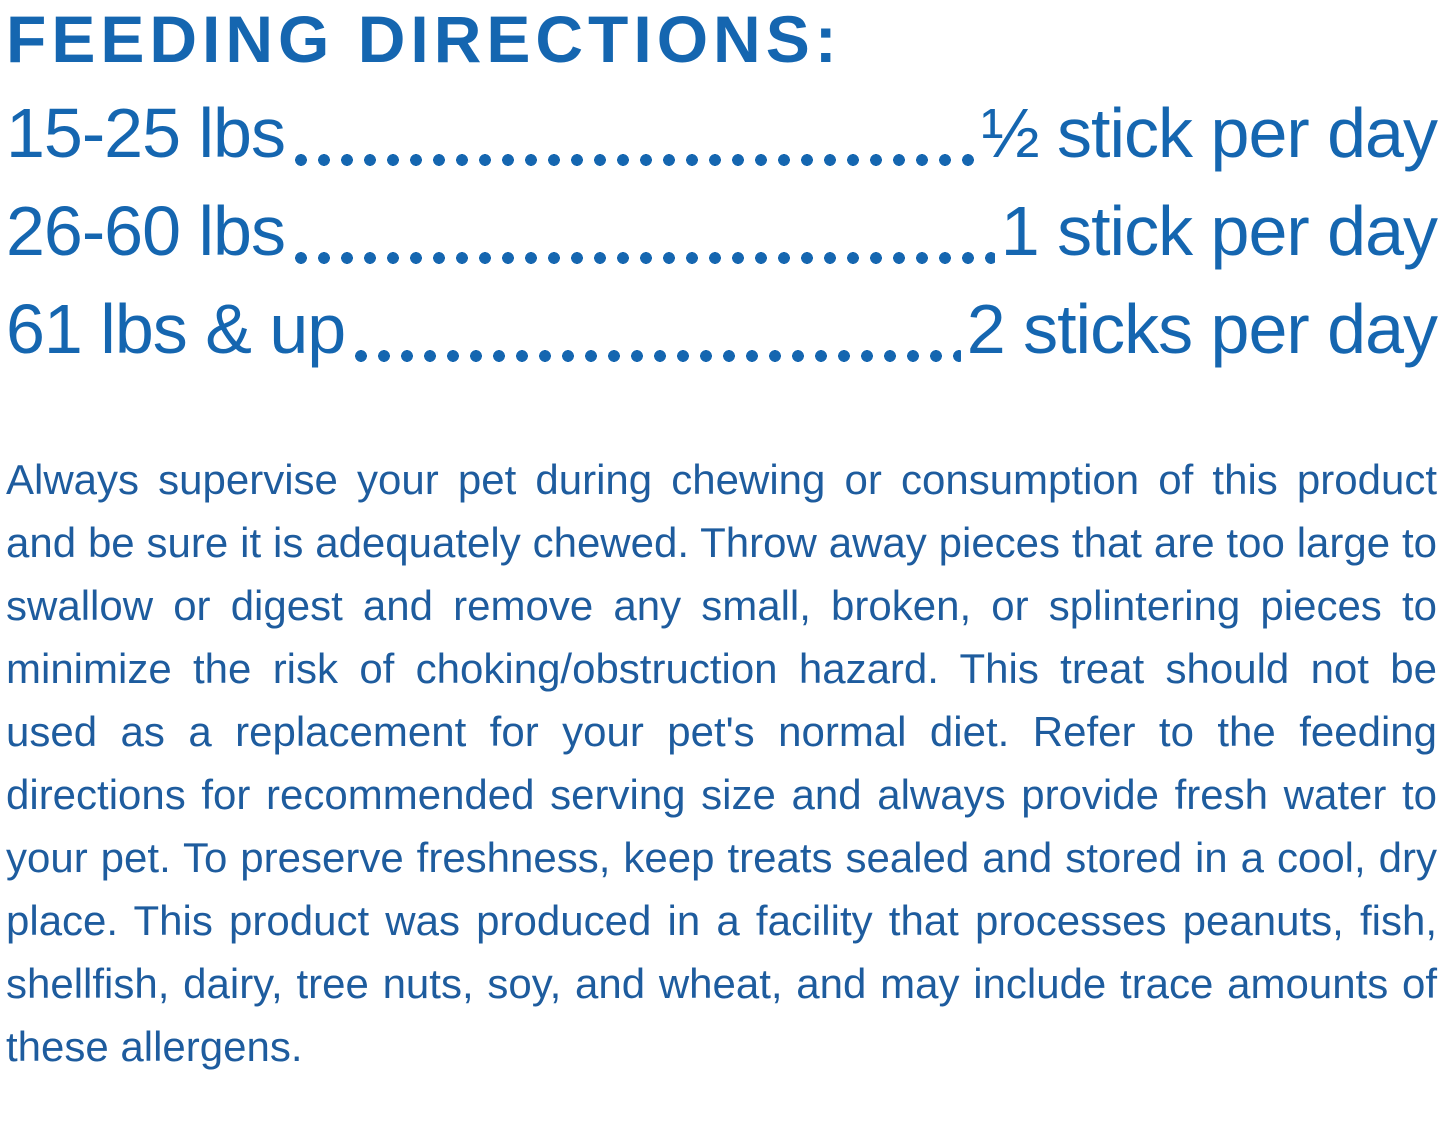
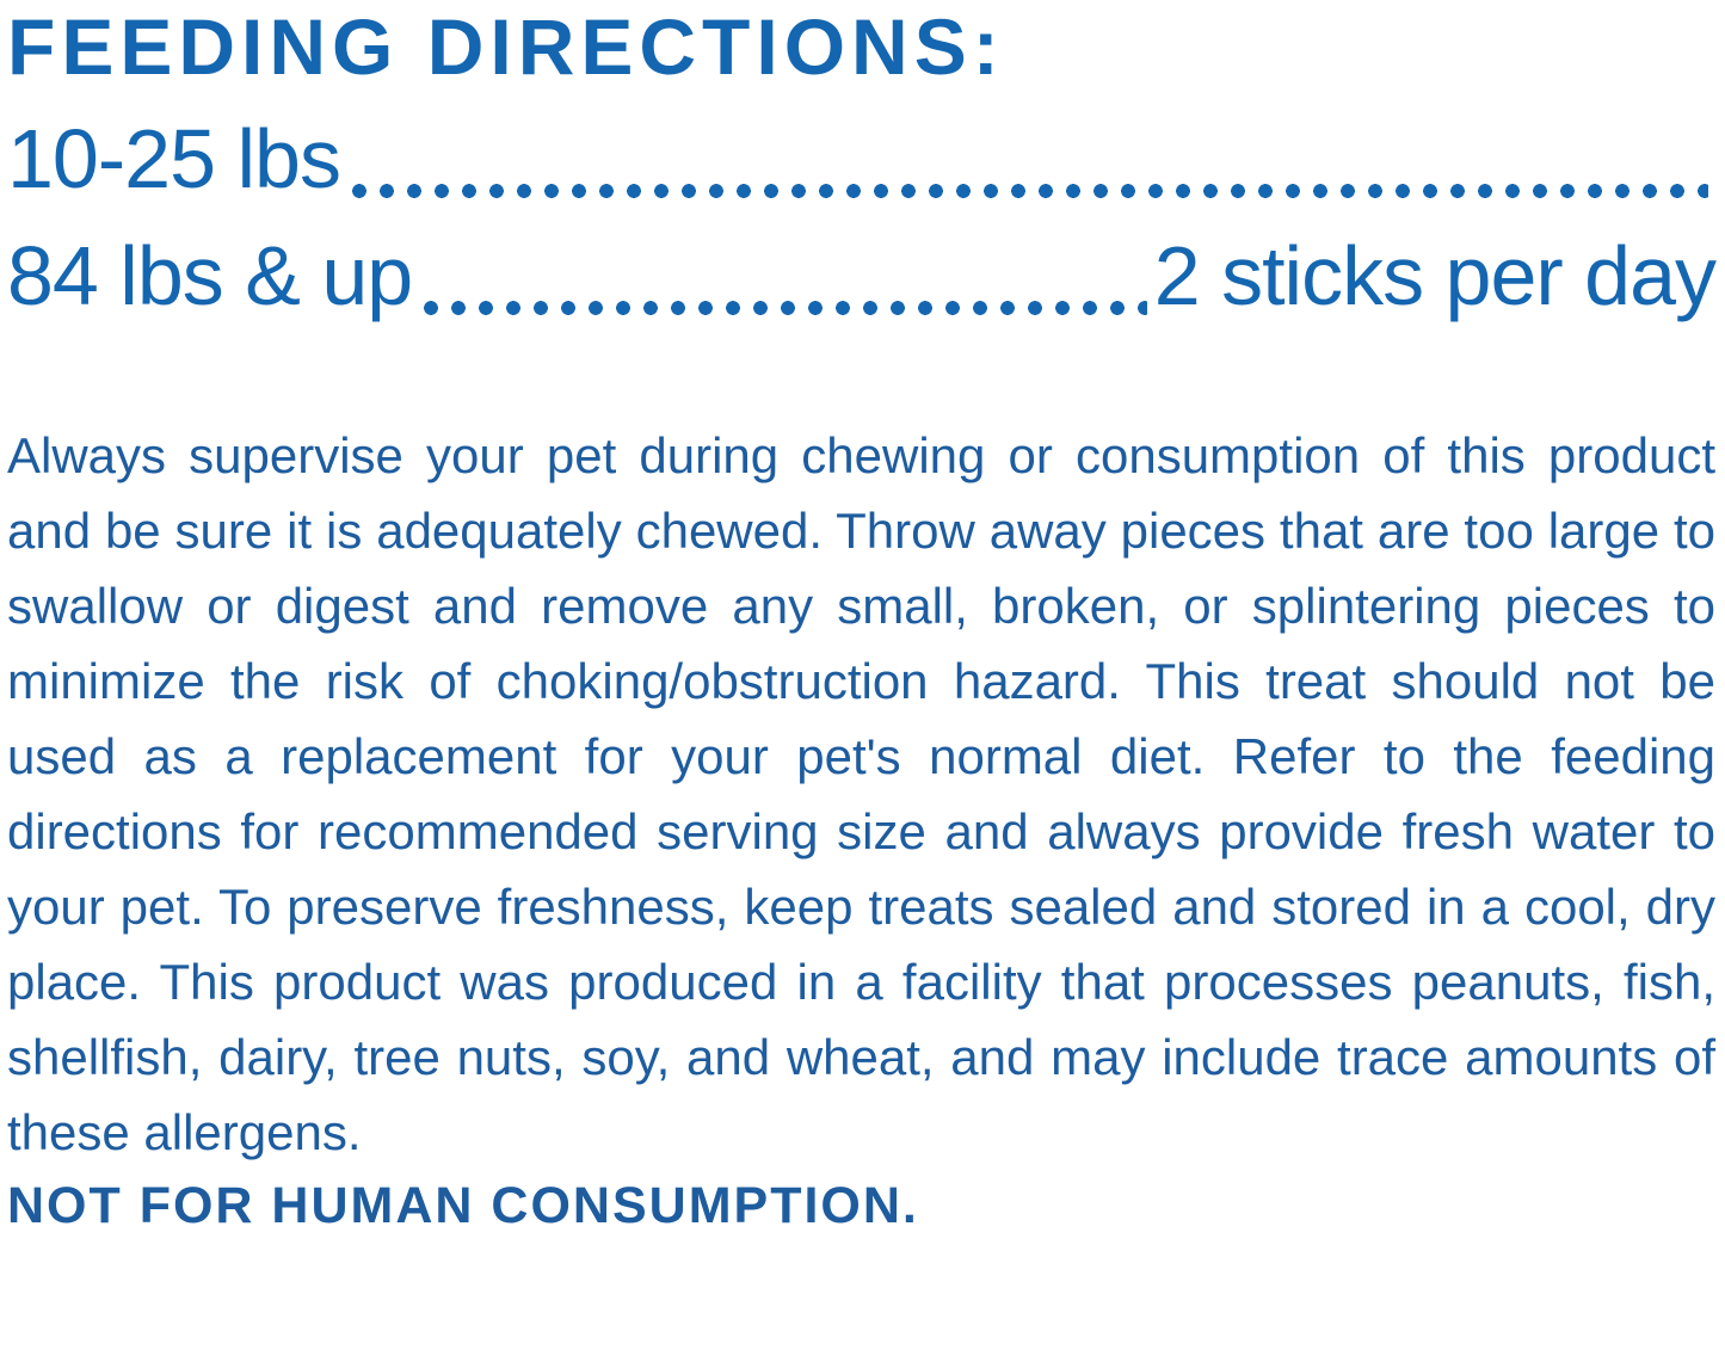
  FEEDING DIRECTIONS:
- 15-25 lbs
+ 10-25 lbs
- ½ stick per day
- 26-60 lbs
- 1 stick per day
- 61 lbs & up
+ 84 lbs & up
  2 sticks per day
  Always supervise your pet during chewing or consumption of this product and be sure it is adequately chewed. Throw away pieces that are too large to swallow or digest and remove any small, broken, or splintering pieces to minimize the risk of choking/obstruction hazard. This treat should not be used as a replacement for your pet's normal diet. Refer to the feeding directions for recommended serving size and always provide fresh water to your pet. To preserve freshness, keep treats sealed and stored in a cool, dry place. This product was produced in a facility that processes peanuts, fish, shellfish, dairy, tree nuts, soy, and wheat, and may include trace amounts of these allergens.
+ NOT FOR HUMAN CONSUMPTION.
